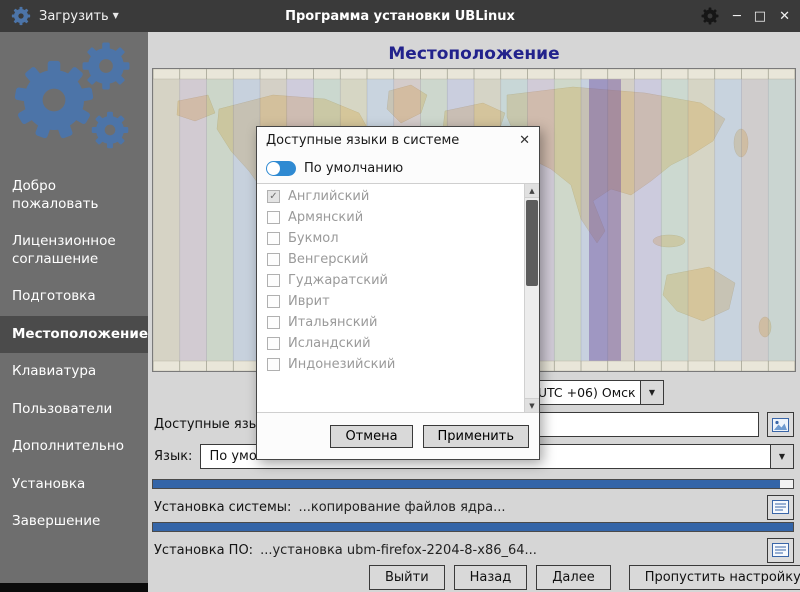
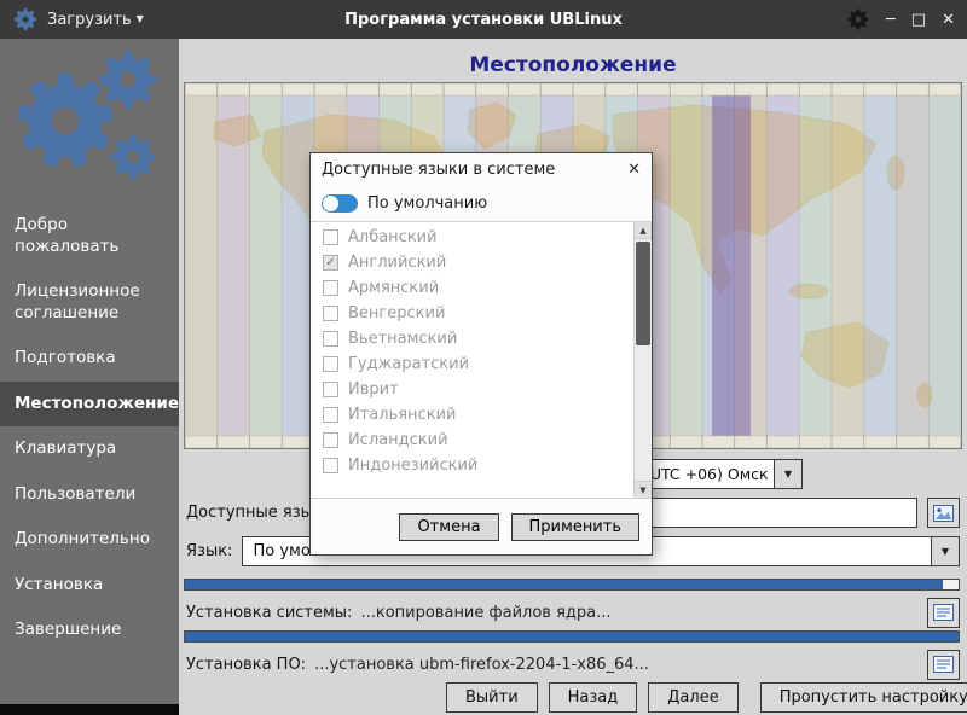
  Загрузить
  ▼
  Программа установки UBLinux
  ─
  □
  ✕
  Добро пожаловать
  Лицензионное соглашение
  Подготовка
  Местоположение
  Клавиатура
  Пользователи
  Дополнительно
  Установка
  Завершение
  Местоположение
  UTC +06) Омск
  ▼
  Доступные язы
  Язык:
  ▼
  Установка системы:
  ...копирование файлов ядра...
  Установка ПО:
- ...установка ubm-firefox-2204-8-x86_64...
+ ...установка ubm-firefox-2204-1-x86_64...
  Выйти
  Назад
  Далее
  Пропустить настройку
  Доступные языки в системе
  ✕
  По умолчанию
+ Албанский
  Английский
  Армянский
- Букмол
  Венгерский
+ Вьетнамский
  Гуджаратский
  Иврит
  Итальянский
  Исландский
  Индонезийский
  ▲
  ▼
  Отмена
  Применить
